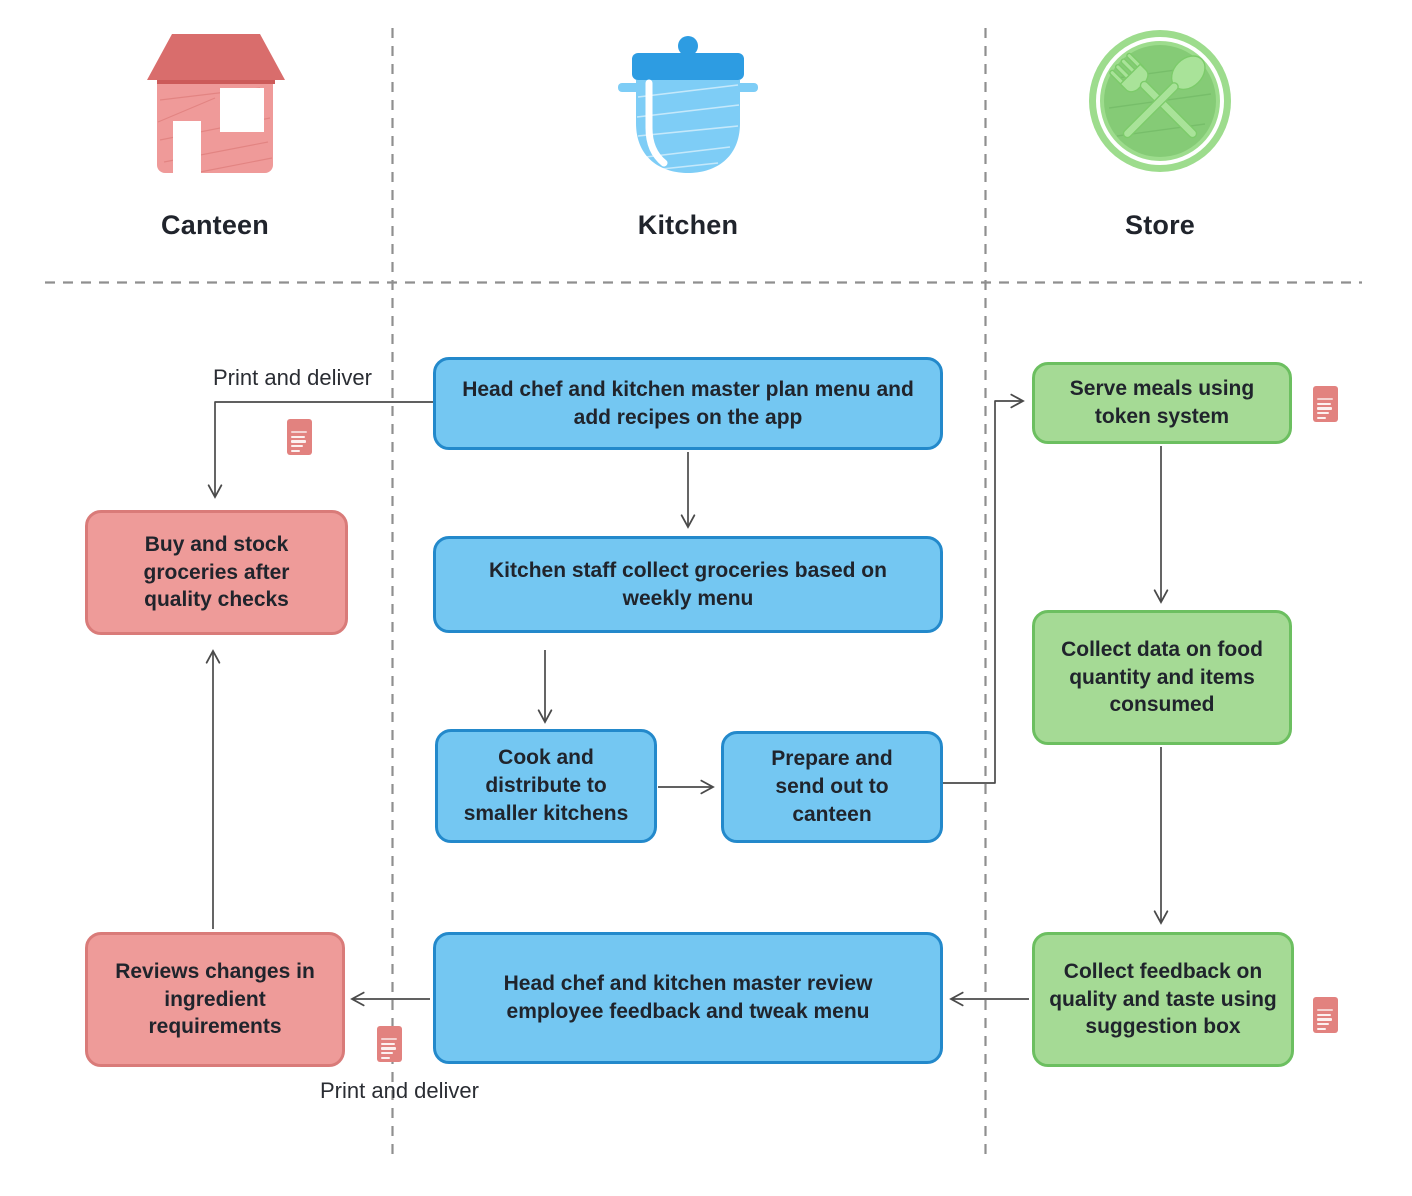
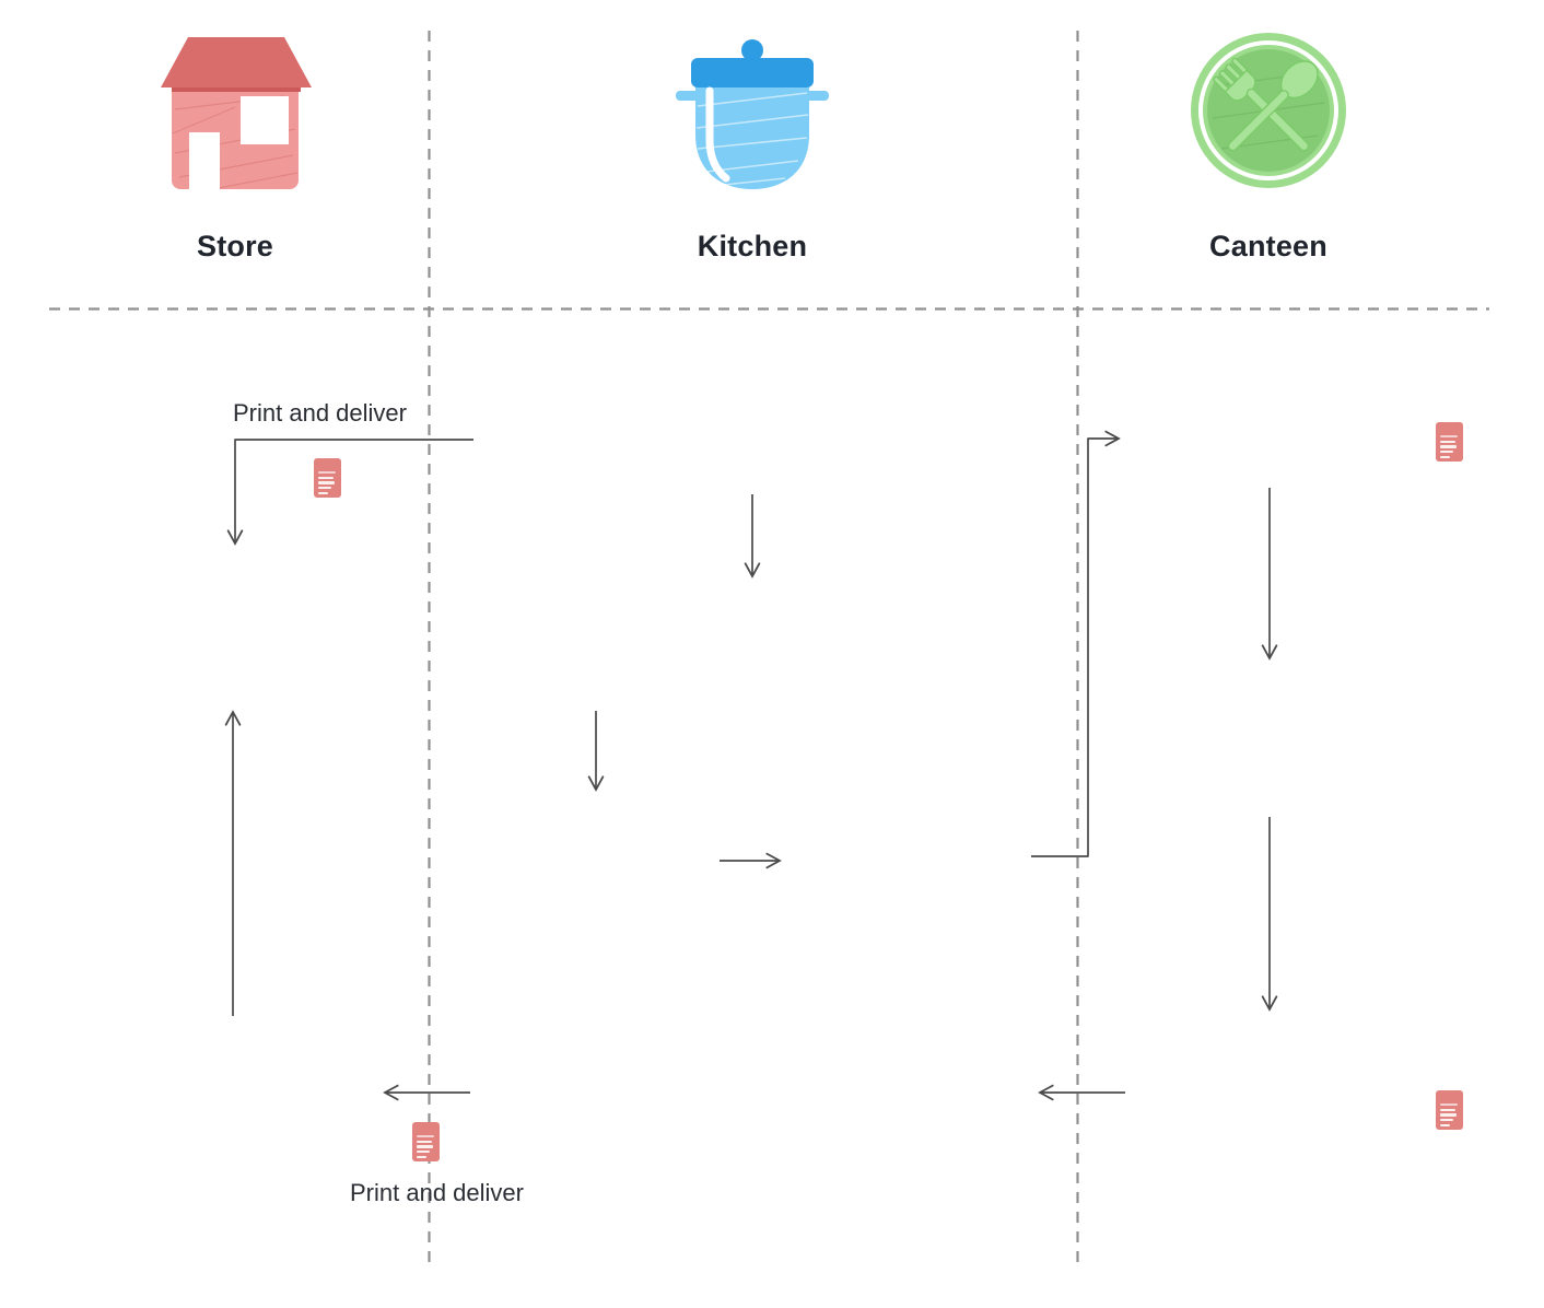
- Canteen
+ Store
  Kitchen
- Store
+ Canteen
- Head chef and kitchen master plan menu and add recipes on the app
- Kitchen staff collect groceries based on weekly menu
- Cook and distribute to smaller kitchens
- Prepare and send out to canteen
- Head chef and kitchen master review employee feedback and tweak menu
- Serve meals using token system
- Collect data on food quantity and items consumed
- Collect feedback on quality and taste using suggestion box
- Buy and stock groceries after quality checks
- Reviews changes in ingredient requirements
  Print and deliver
  Print and deliver
